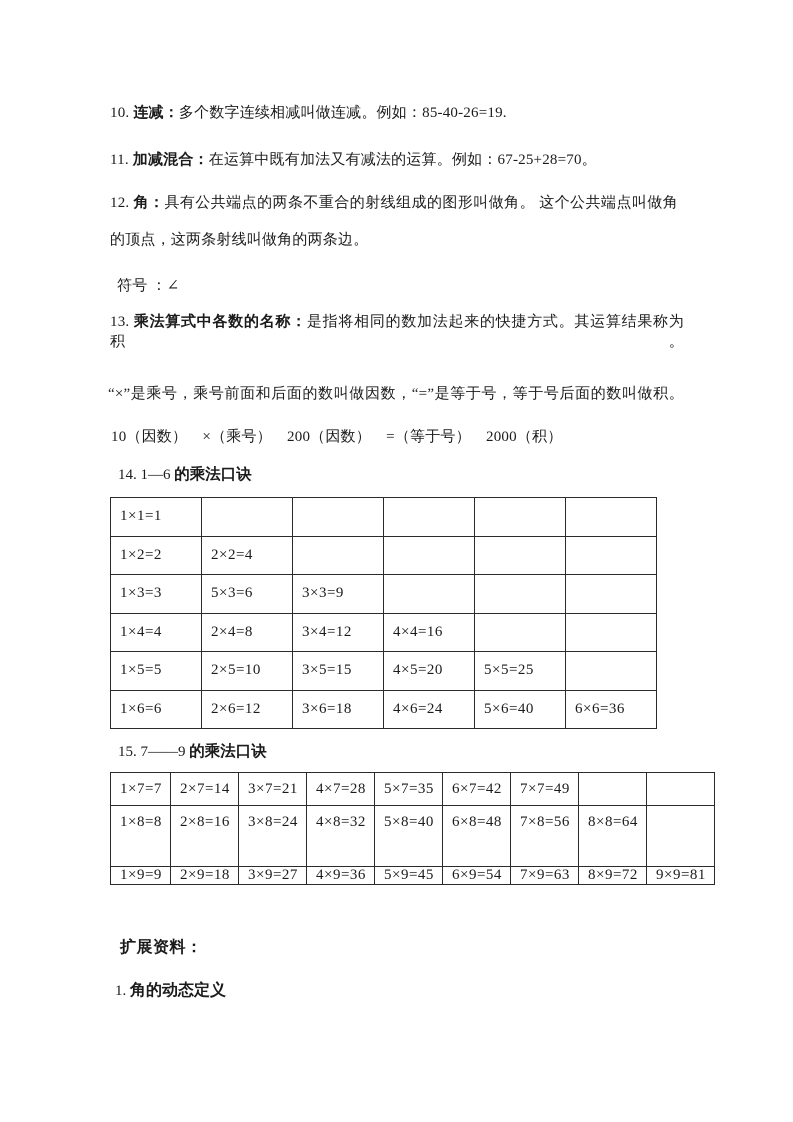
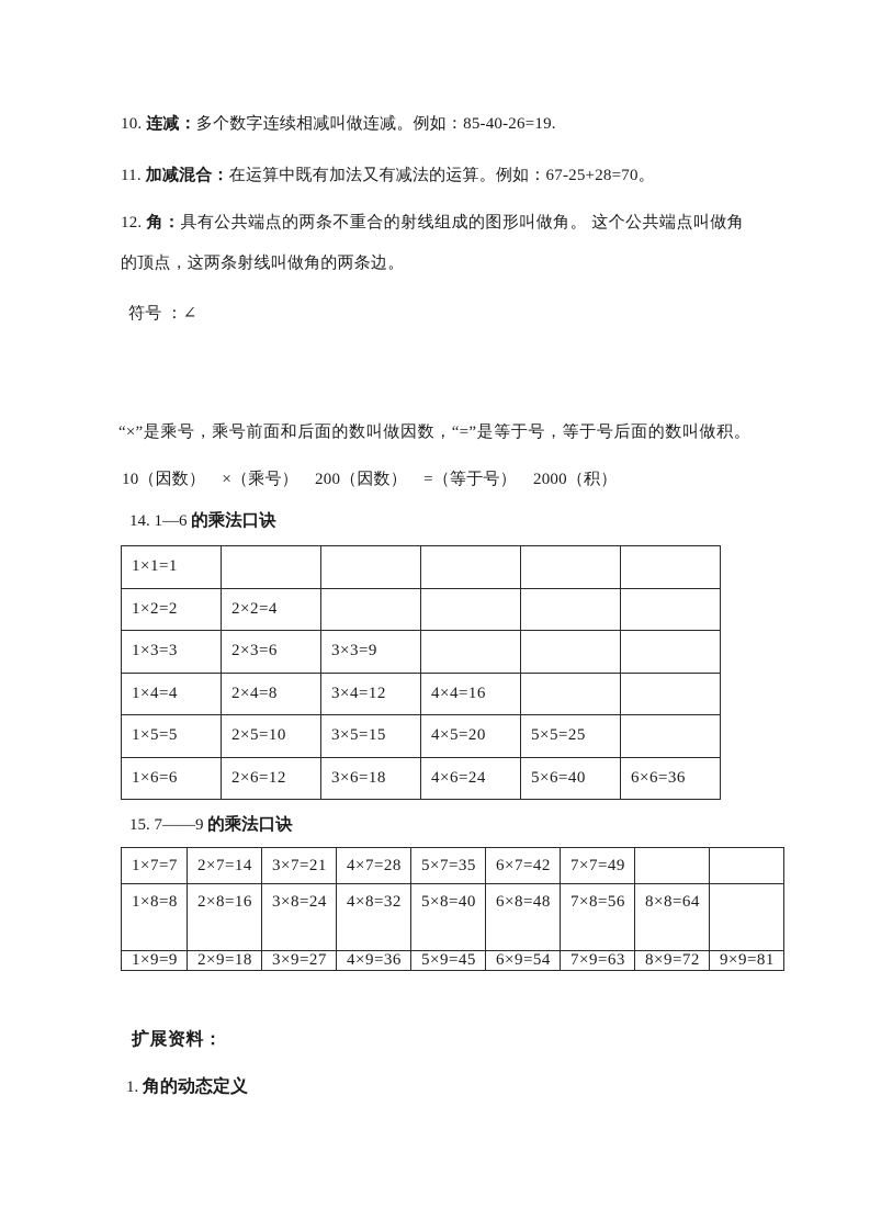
  10. 连减：多个数字连续相减叫做连减。例如：85-40-26=19.
  11. 加减混合：在运算中既有加法又有减法的运算。例如：67-25+28=70。
  12. 角：具有公共端点的两条不重合的射线组成的图形叫做角。 这个公共端点叫做角
  的顶点，这两条射线叫做角的两条边。
  符号 ：∠
- 13. 乘法算式中各数的名称：是指将相同的数加法起来的快捷方式。其运算结果称为积。
  “×”是乘号，乘号前面和后面的数叫做因数，“=”是等于号，等于号后面的数叫做积。
  10（因数） ×（乘号） 200（因数） =（等于号） 2000（积）
  14. 1—6 的乘法口诀
  1×1=1
  1×2=2	2×2=4
- 1×3=3	5×3=6	3×3=9
+ 1×3=3	2×3=6	3×3=9
  1×4=4	2×4=8	3×4=12	4×4=16
  1×5=5	2×5=10	3×5=15	4×5=20	5×5=25
  1×6=6	2×6=12	3×6=18	4×6=24	5×6=40	6×6=36
  15. 7——9 的乘法口诀
  1×7=7	2×7=14	3×7=21	4×7=28	5×7=35	6×7=42	7×7=49
  1×8=8	2×8=16	3×8=24	4×8=32	5×8=40	6×8=48	7×8=56	8×8=64
  1×9=9	2×9=18	3×9=27	4×9=36	5×9=45	6×9=54	7×9=63	8×9=72	9×9=81
  扩展资料：
  1. 角的动态定义
